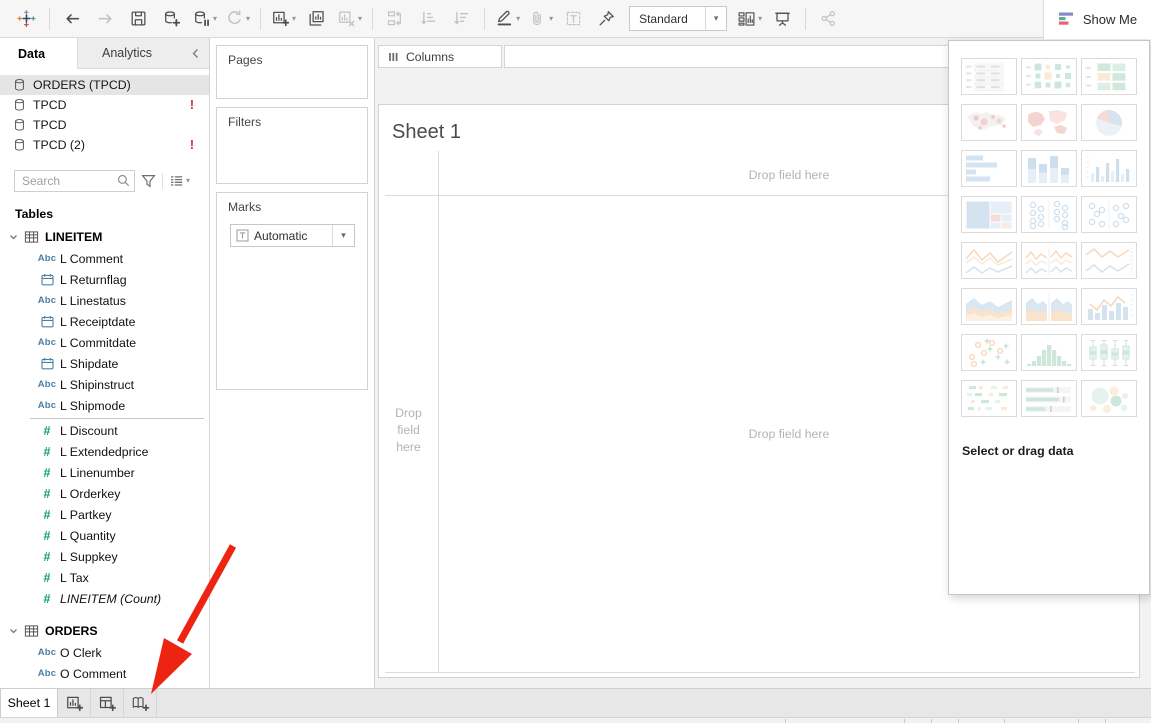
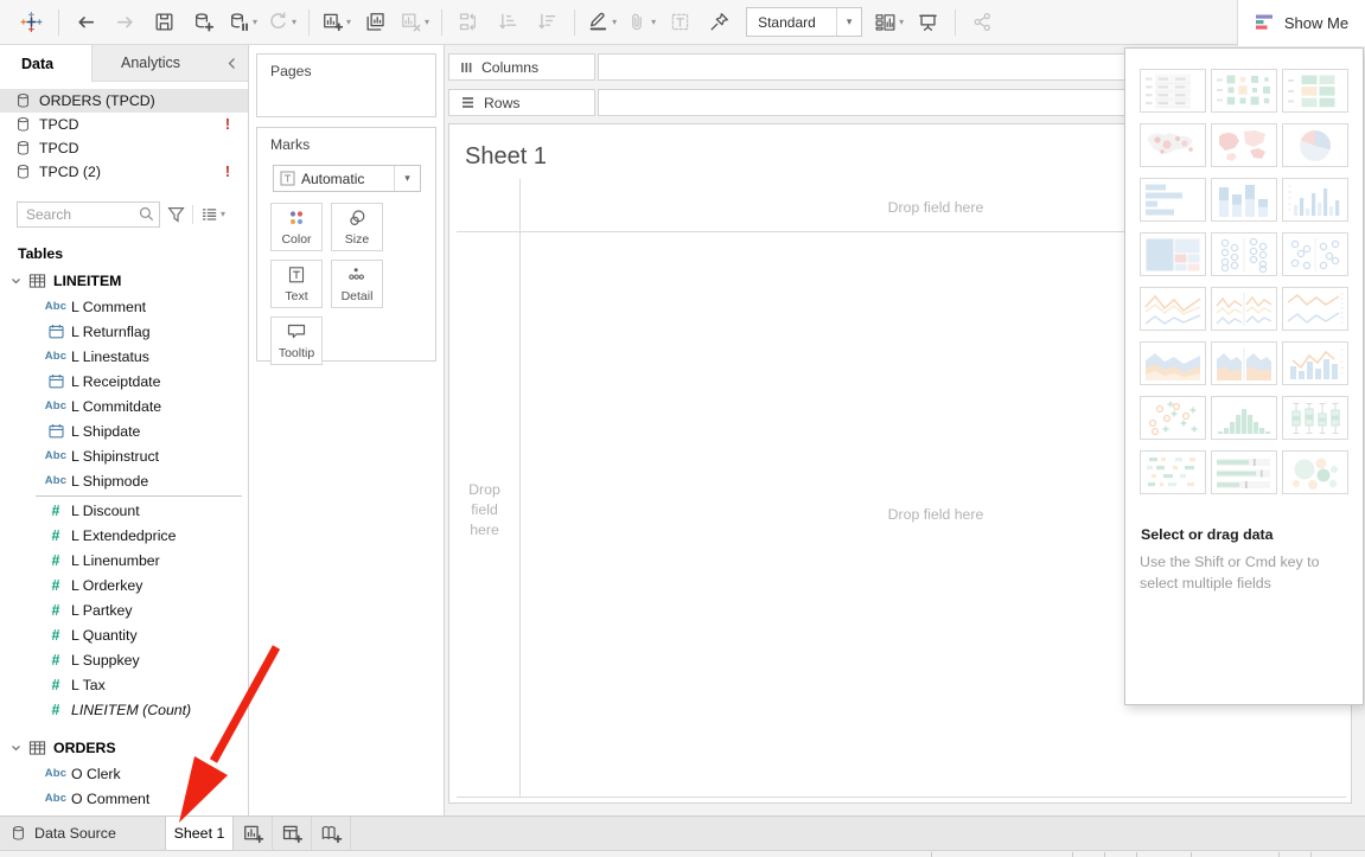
  ▾
  ▾
  ▾
  ▾
  ▾
  ▾
  Standard
  ▾
  ▾
  Show Me
  Data
  Analytics
  ORDERS (TPCD)
  TPCD
  !
  TPCD
  TPCD (2)
  !
  Search
  ▾
  Tables
  LINEITEM
  Abc
  L Comment
  L Returnflag
  Abc
  L Linestatus
  L Receiptdate
  Abc
  L Commitdate
  L Shipdate
  Abc
  L Shipinstruct
  Abc
  L Shipmode
  #
  L Discount
  #
  L Extendedprice
  #
  L Linenumber
  #
  L Orderkey
  #
  L Partkey
  #
  L Quantity
  #
  L Suppkey
  #
  L Tax
  #
  LINEITEM (Count)
  ORDERS
  Abc
  O Clerk
  Abc
  O Comment
  Pages
- Filters
  Marks
  Automatic
  ▾
+ Color
+ Size
+ Text
+ Detail
+ Tooltip
  Columns
+ Rows
  Sheet 1
  Drop field here
  Drop
  field
  here
  Drop field here
  Select or drag data
+ Use the Shift or Cmd key to select multiple fields
+ Data Source
  Sheet 1
